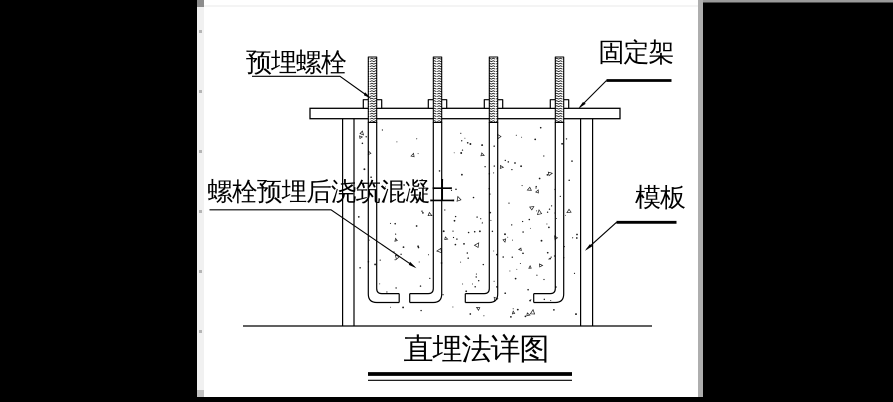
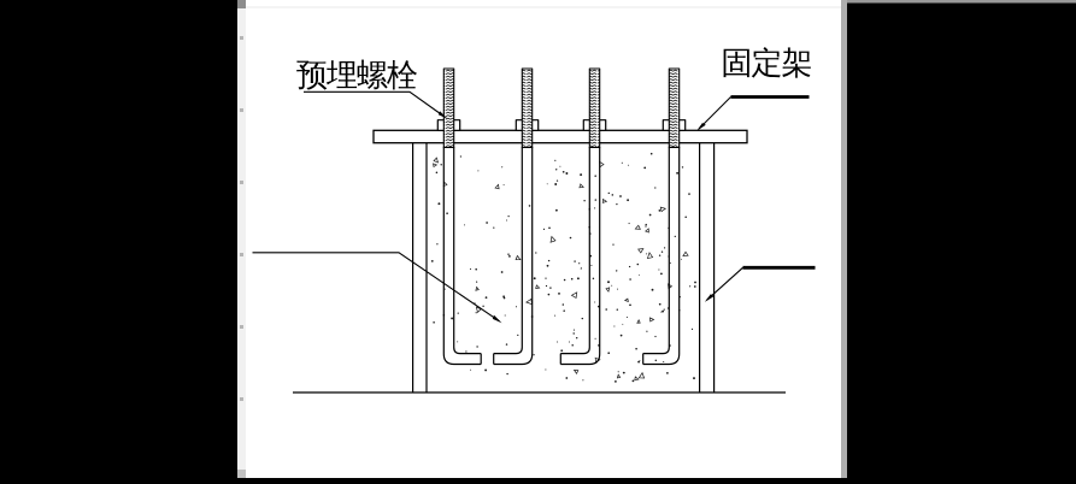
  预埋螺栓
  固定架
- 螺栓预埋后浇筑混凝土
- 模板
- 直埋法详图
